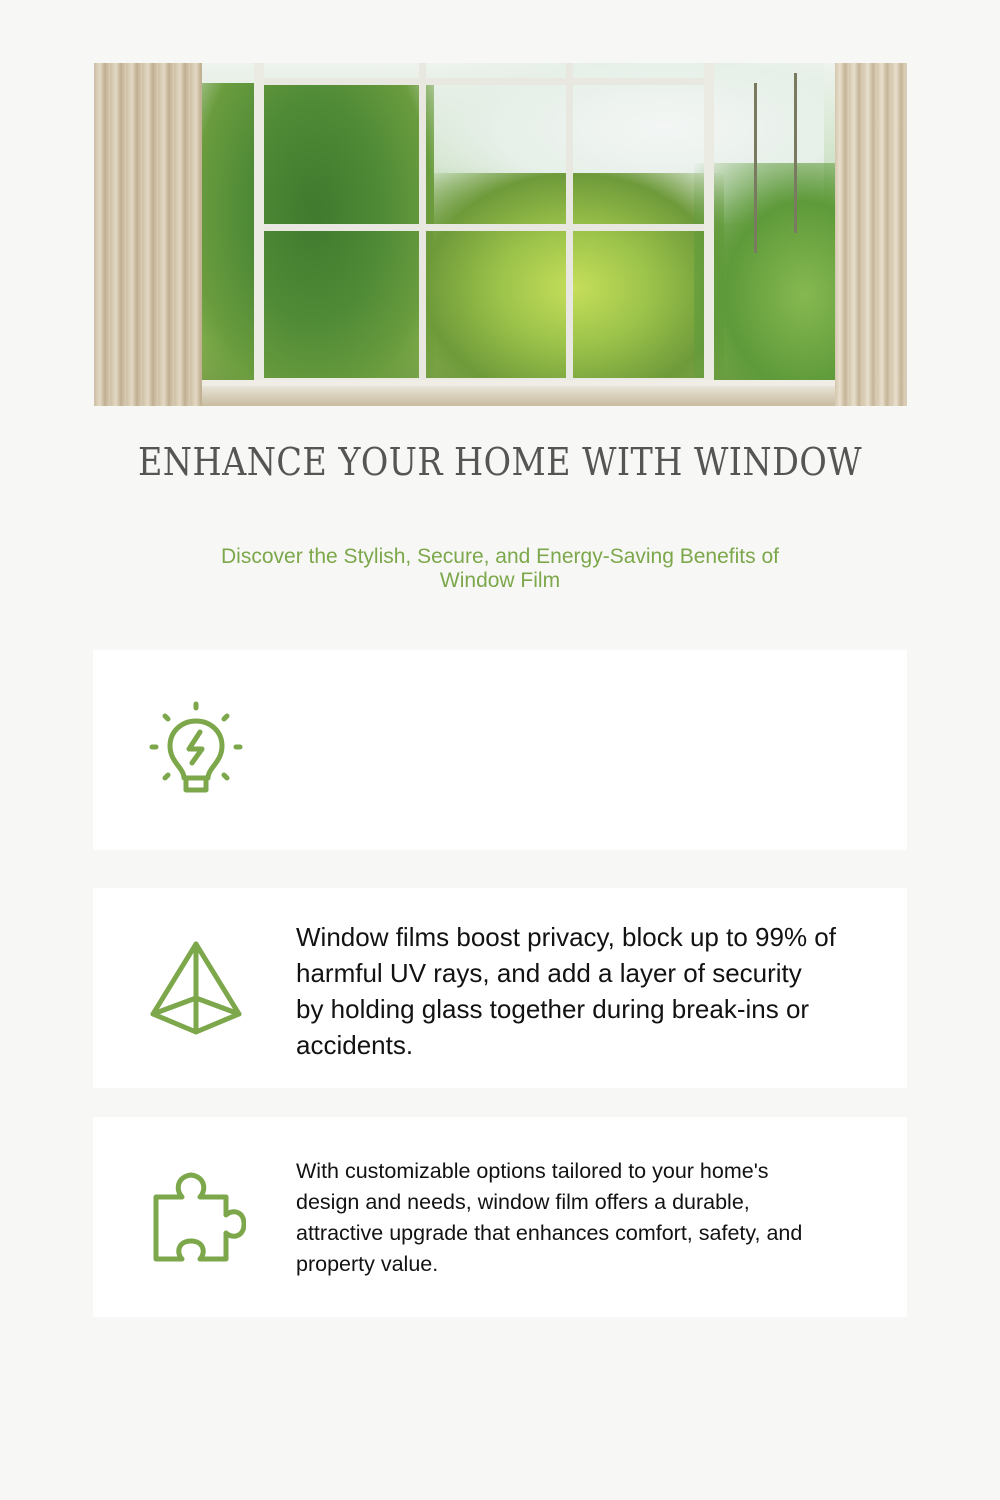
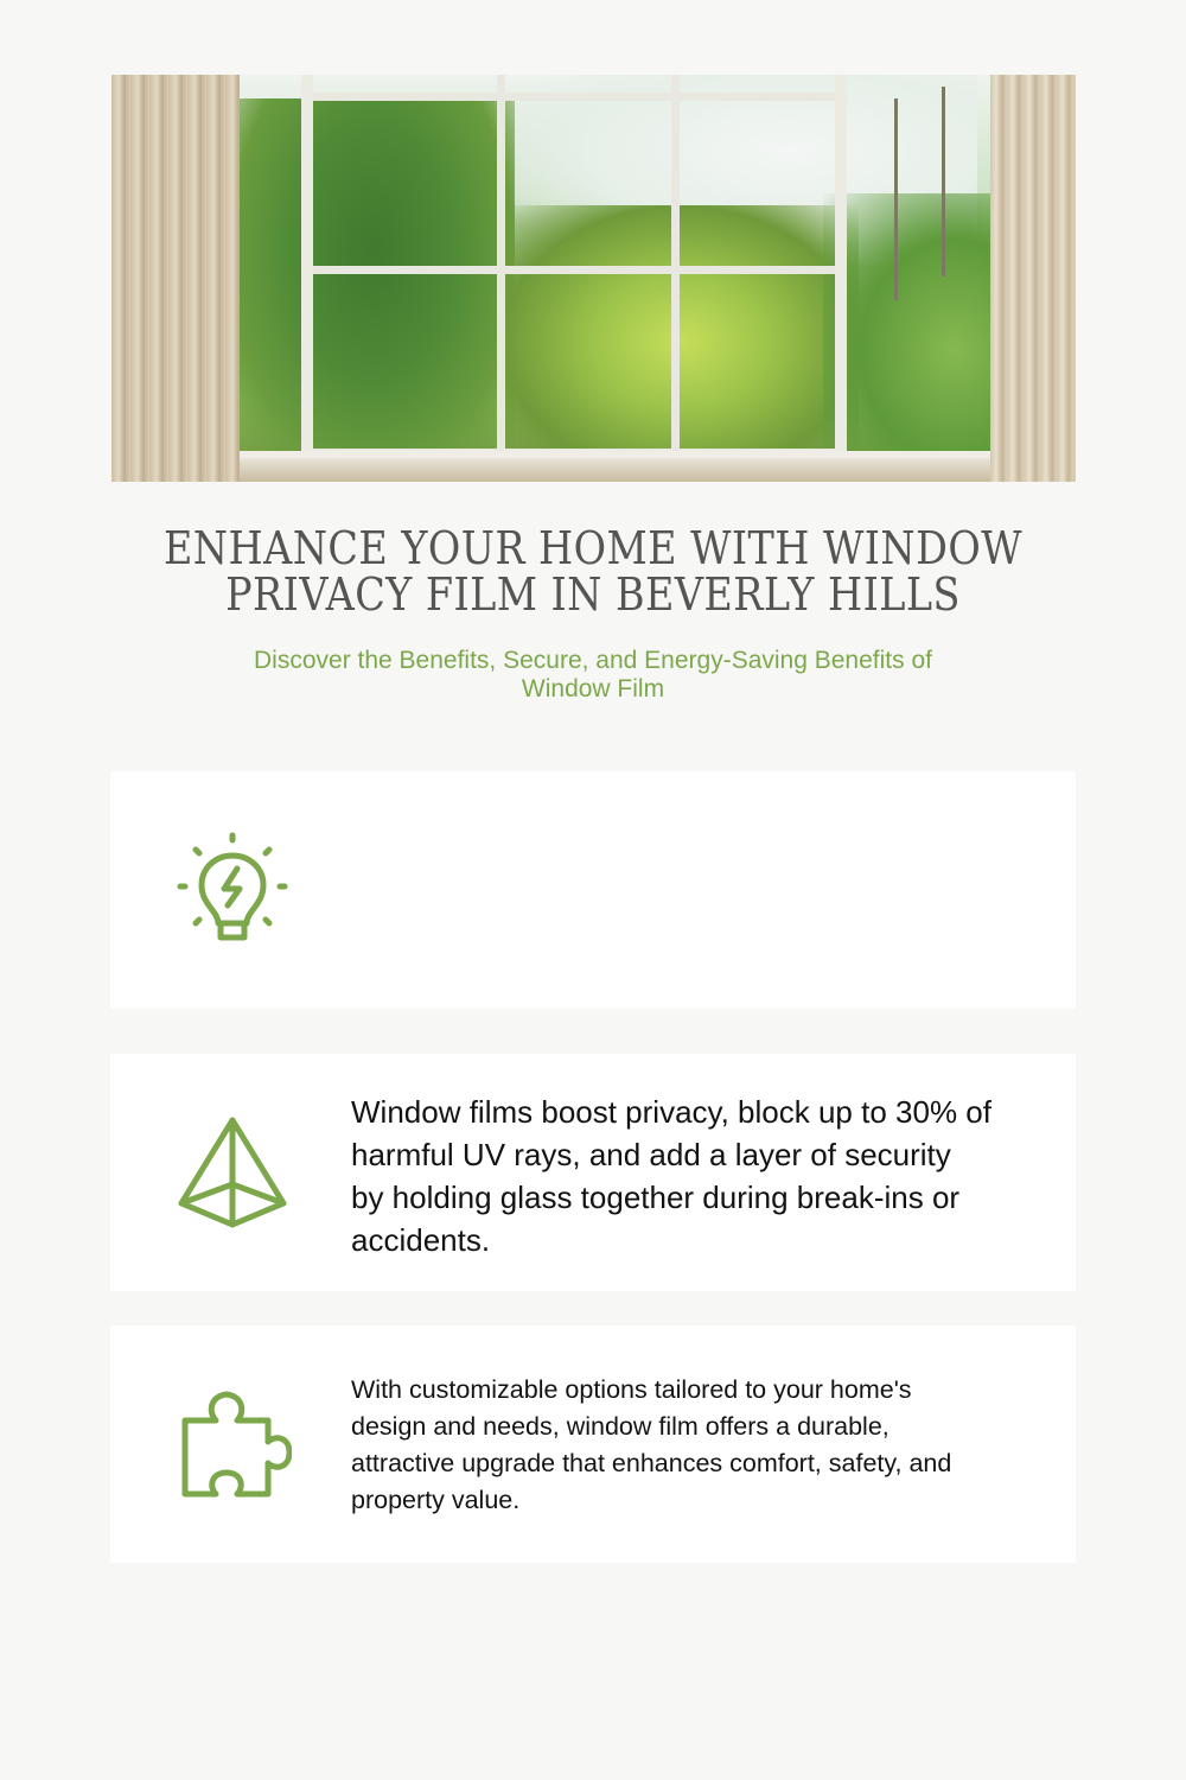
  ENHANCE YOUR HOME WITH WINDOW
+ PRIVACY FILM IN BEVERLY HILLS
- Discover the Stylish, Secure, and Energy-Saving Benefits of
+ Discover the Benefits, Secure, and Energy-Saving Benefits of
  Window Film
- Window films boost privacy, block up to 99% of harmful UV rays, and add a layer of security by holding glass together during break-ins or accidents.
+ Window films boost privacy, block up to 30% of harmful UV rays, and add a layer of security by holding glass together during break-ins or accidents.
  With customizable options tailored to your home's design and needs, window film offers a durable, attractive upgrade that enhances comfort, safety, and property value.
